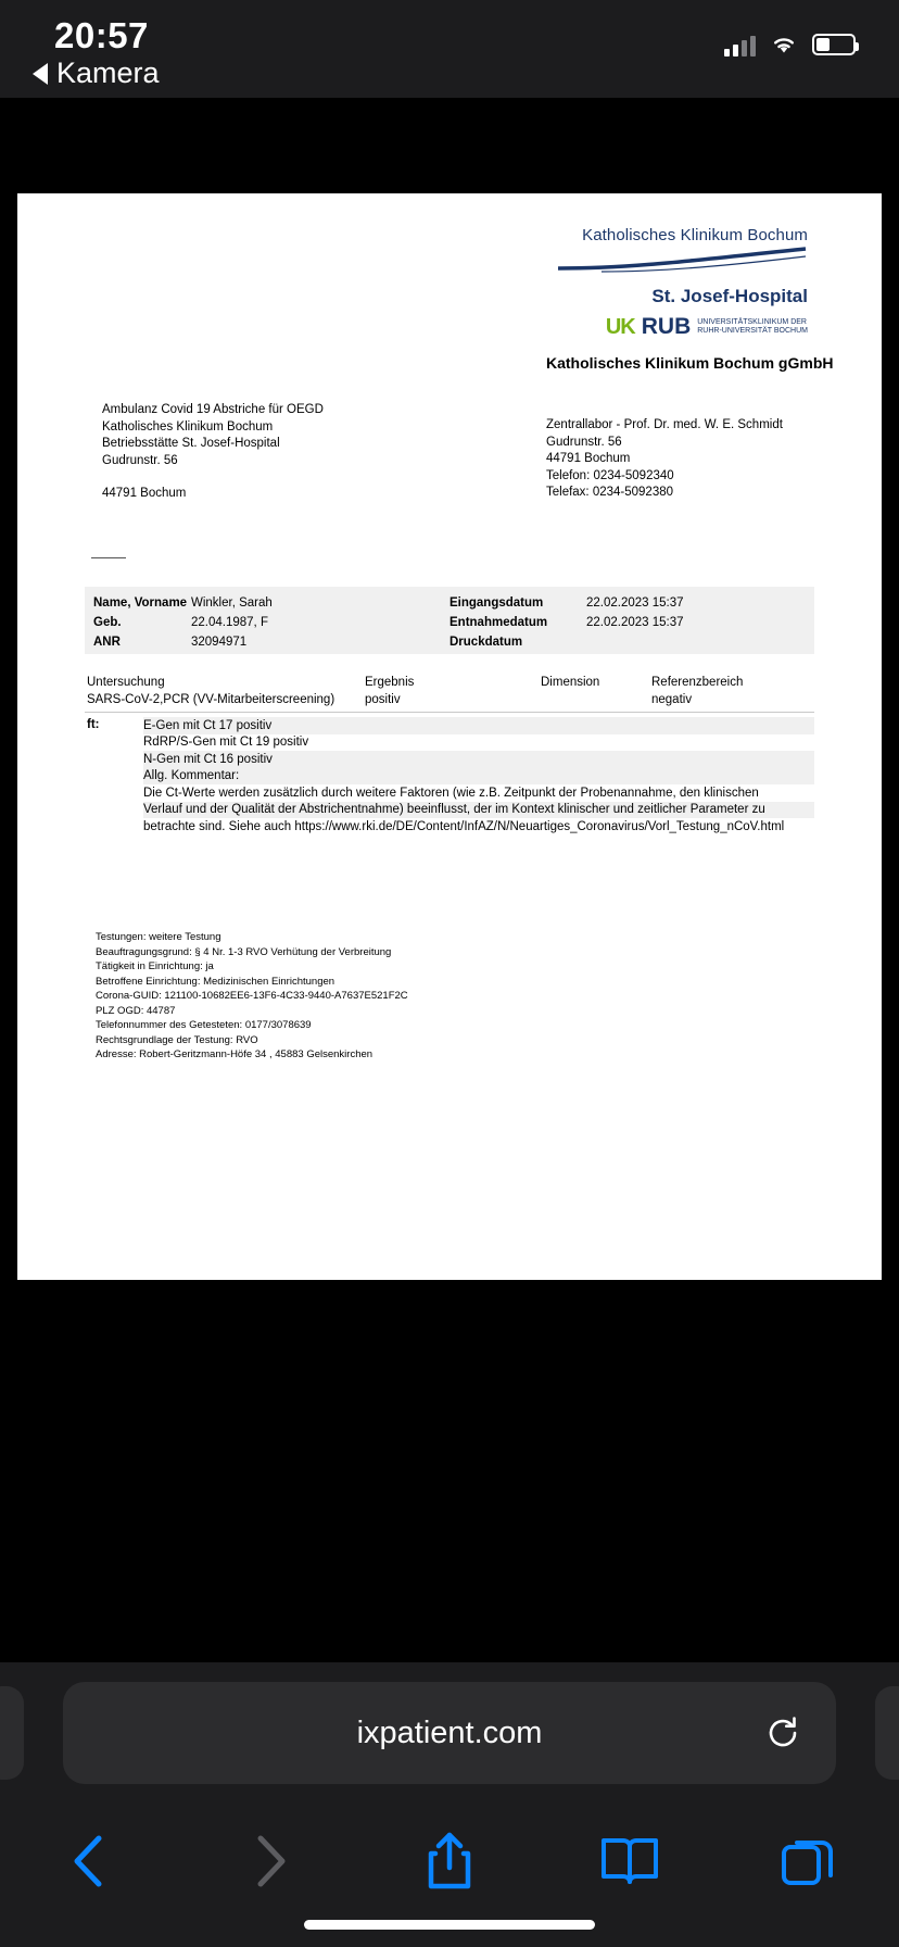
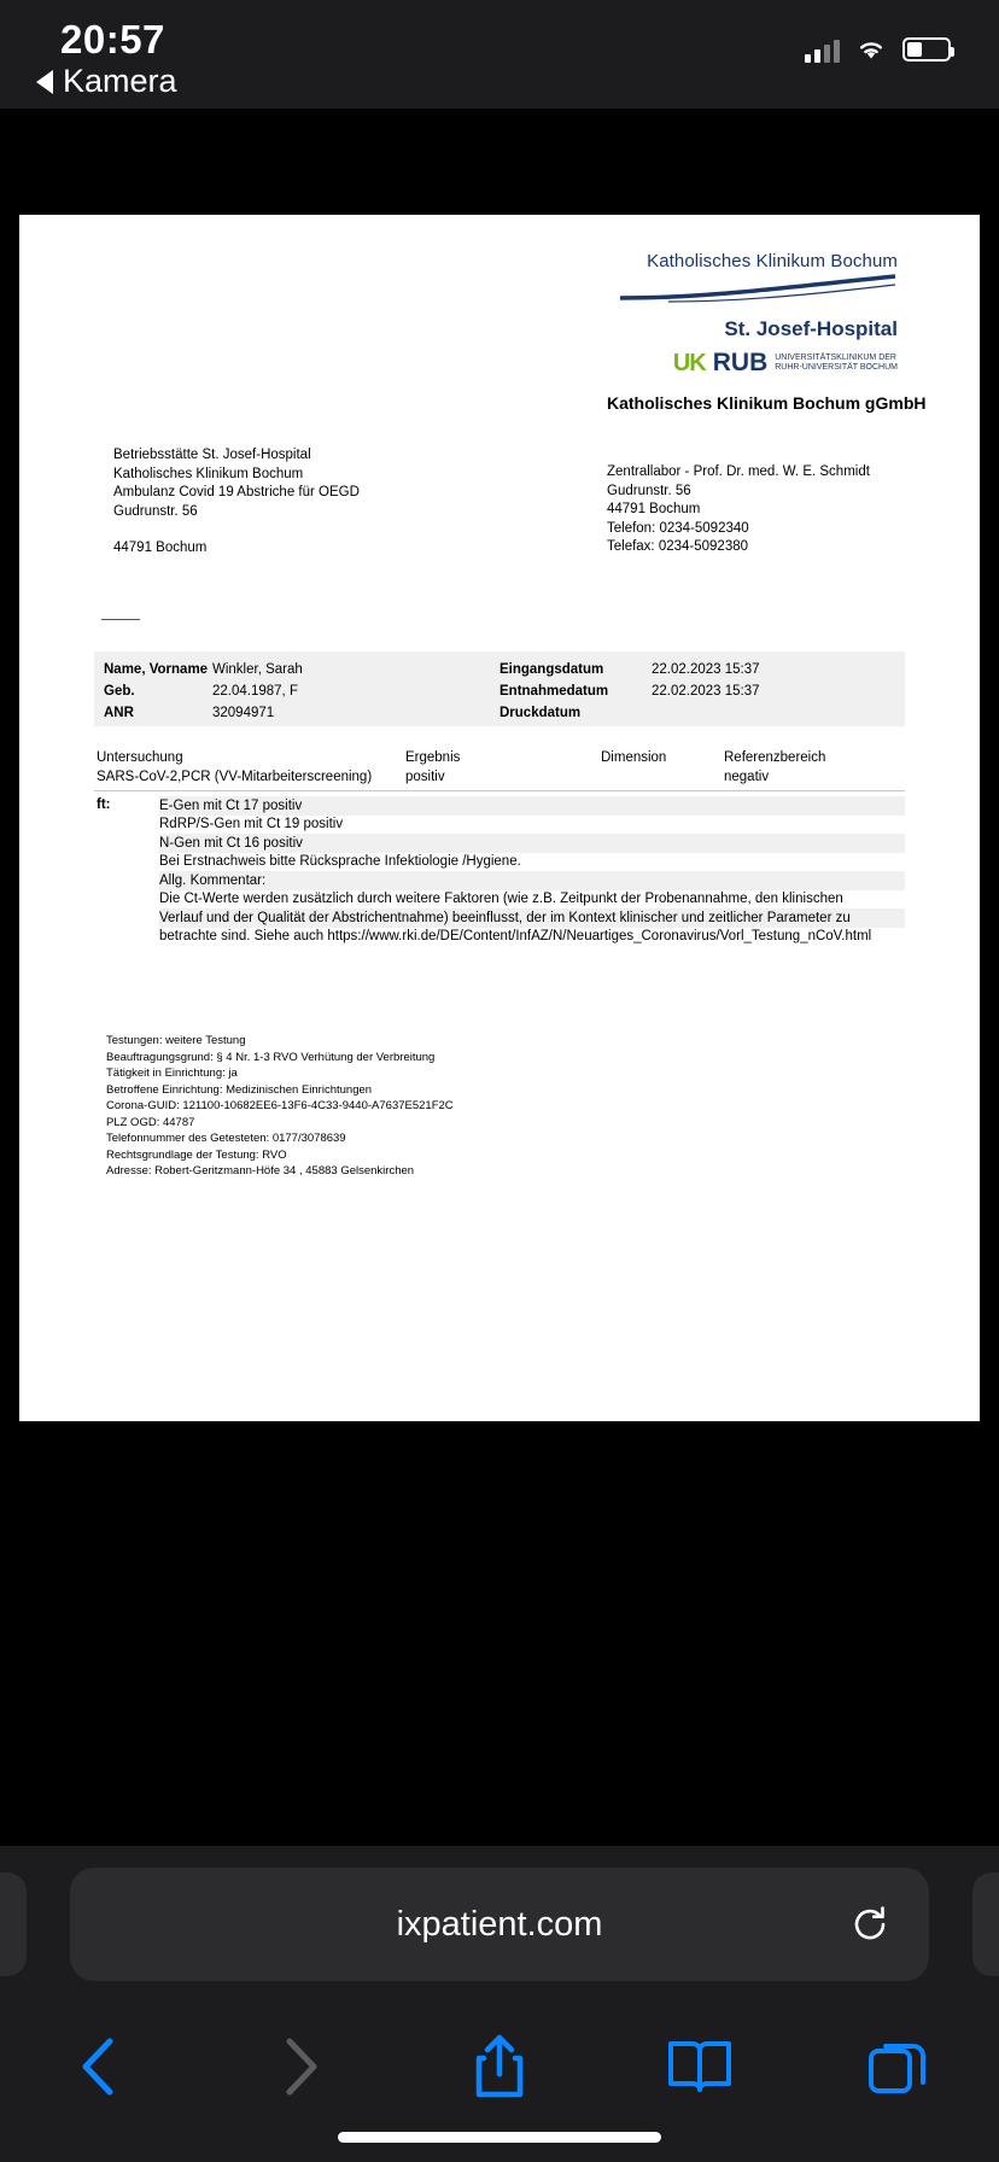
  20:57
  Kamera
  Katholisches Klinikum Bochum
  St. Josef-Hospital
  UK
  RUB
  Katholisches Klinikum Bochum gGmbH
- Ambulanz Covid 19 Abstriche für OEGD
+ Betriebsstätte St. Josef-Hospital
  Katholisches Klinikum Bochum
- Betriebsstätte St. Josef-Hospital
+ Ambulanz Covid 19 Abstriche für OEGD
  Gudrunstr. 56
  44791 Bochum
  Zentrallabor - Prof. Dr. med. W. E. Schmidt
  Gudrunstr. 56
  44791 Bochum
  Telefon: 0234-5092340
  Telefax: 0234-5092380
  Name, Vorname
  Geb.
  ANR
  Winkler, Sarah
  22.04.1987, F
  32094971
  Eingangsdatum
  Entnahmedatum
  Druckdatum
  22.02.2023 15:37
  22.02.2023 15:37
  Untersuchung
  Ergebnis
  Dimension
  Referenzbereich
  SARS-CoV-2,PCR (VV-Mitarbeiterscreening)
  positiv
  negativ
  ft:
  E-Gen mit Ct 17 positiv
  RdRP/S-Gen mit Ct 19 positiv
  N-Gen mit Ct 16 positiv
+ Bei Erstnachweis bitte Rücksprache Infektiologie /Hygiene.
  Allg. Kommentar:
  Die Ct-Werte werden zusätzlich durch weitere Faktoren (wie z.B. Zeitpunkt der Probenannahme, den klinischen
  Verlauf und der Qualität der Abstrichentnahme) beeinflusst, der im Kontext klinischer und zeitlicher Parameter zu
  betrachte sind. Siehe auch https://www.rki.de/DE/Content/InfAZ/N/Neuartiges_Coronavirus/Vorl_Testung_nCoV.html
  Testungen: weitere Testung
  Beauftragungsgrund: § 4 Nr. 1-3 RVO Verhütung der Verbreitung
  Tätigkeit in Einrichtung: ja
  Betroffene Einrichtung: Medizinischen Einrichtungen
  Corona-GUID: 121100-10682EE6-13F6-4C33-9440-A7637E521F2C
  PLZ OGD: 44787
  Telefonnummer des Getesteten: 0177/3078639
  Rechtsgrundlage der Testung: RVO
  Adresse: Robert-Geritzmann-Höfe 34 , 45883 Gelsenkirchen
  ixpatient.com
